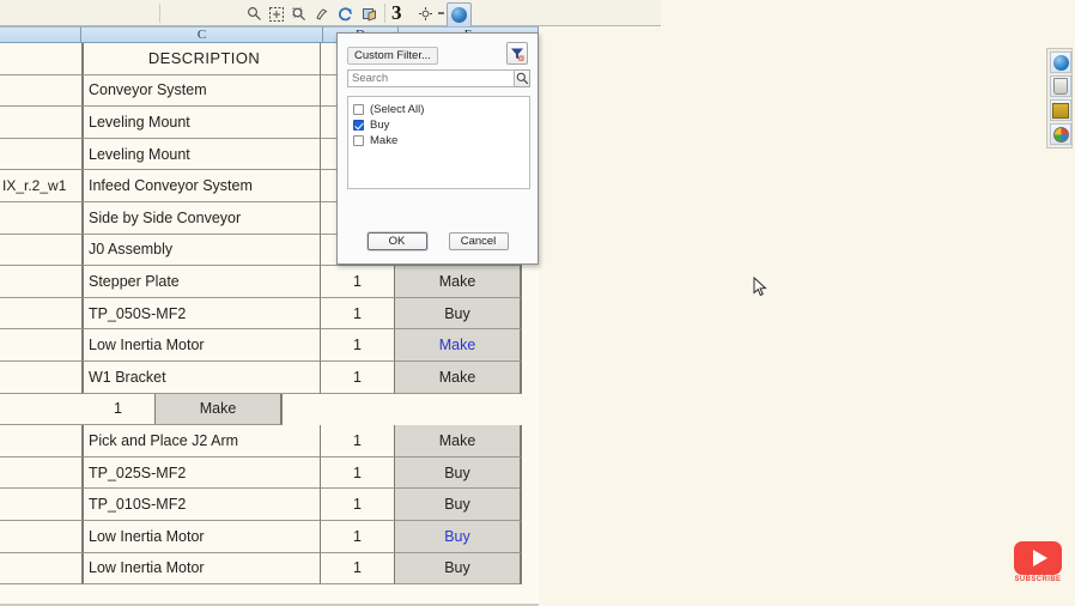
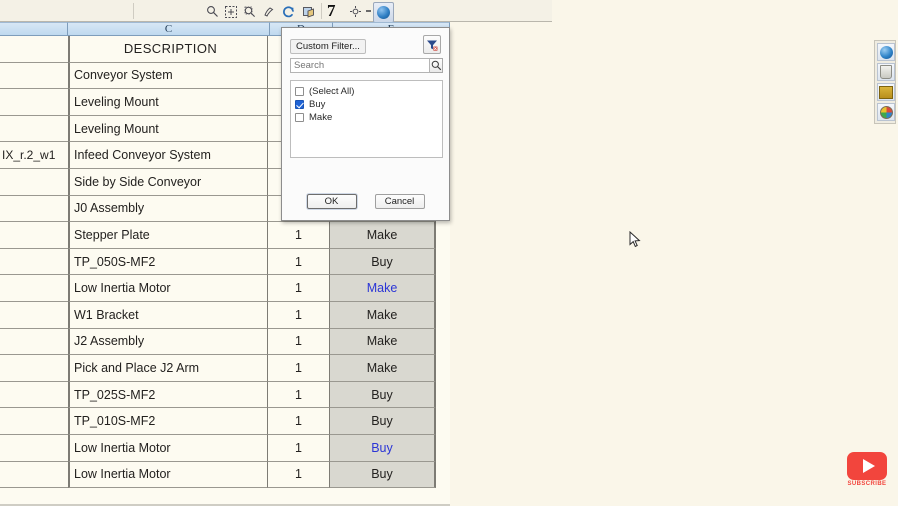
- 3
+ 7
  C
  DESCRIPTION
  Conveyor System
  Leveling Mount
  Leveling Mount
  IX_r.2_w1
  Infeed Conveyor System
  Side by Side Conveyor
  J0 Assembly
  Stepper Plate
  1
  Make
  TP_050S-MF2
  1
  Buy
  Low Inertia Motor
  1
  Make
  W1 Bracket
  1
  Make
+ J2 Assembly
  1
  Make
  Pick and Place J2 Arm
  1
  Make
  TP_025S-MF2
  1
  Buy
  TP_010S-MF2
  1
  Buy
  Low Inertia Motor
  1
  Buy
  Low Inertia Motor
  1
  Buy
  Custom Filter...
  Search
  (Select All)
  Buy
  Make
  OK
  Cancel
